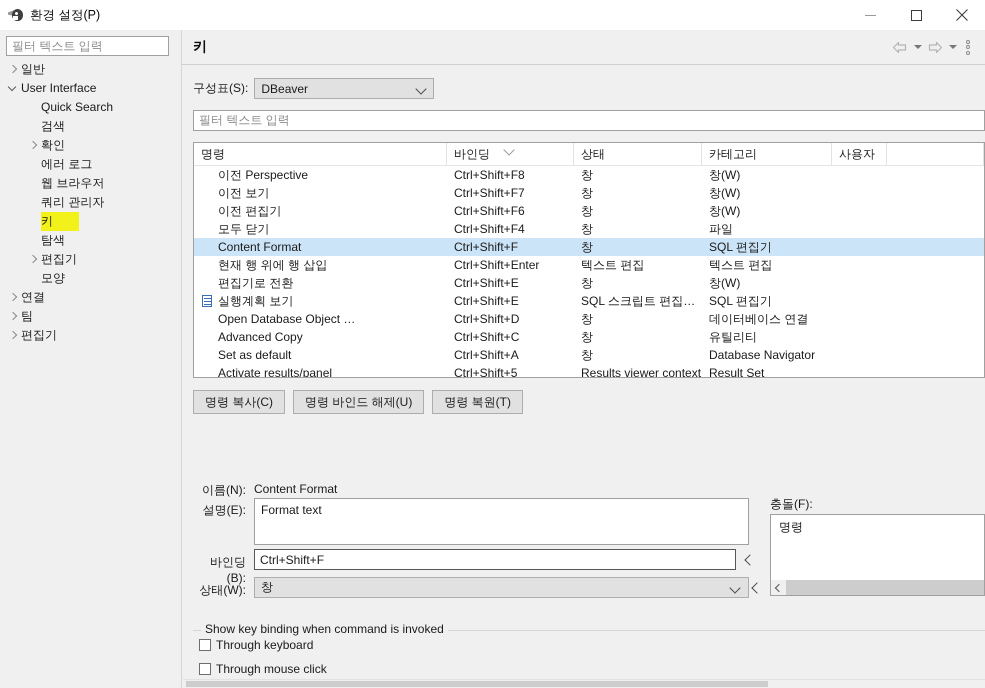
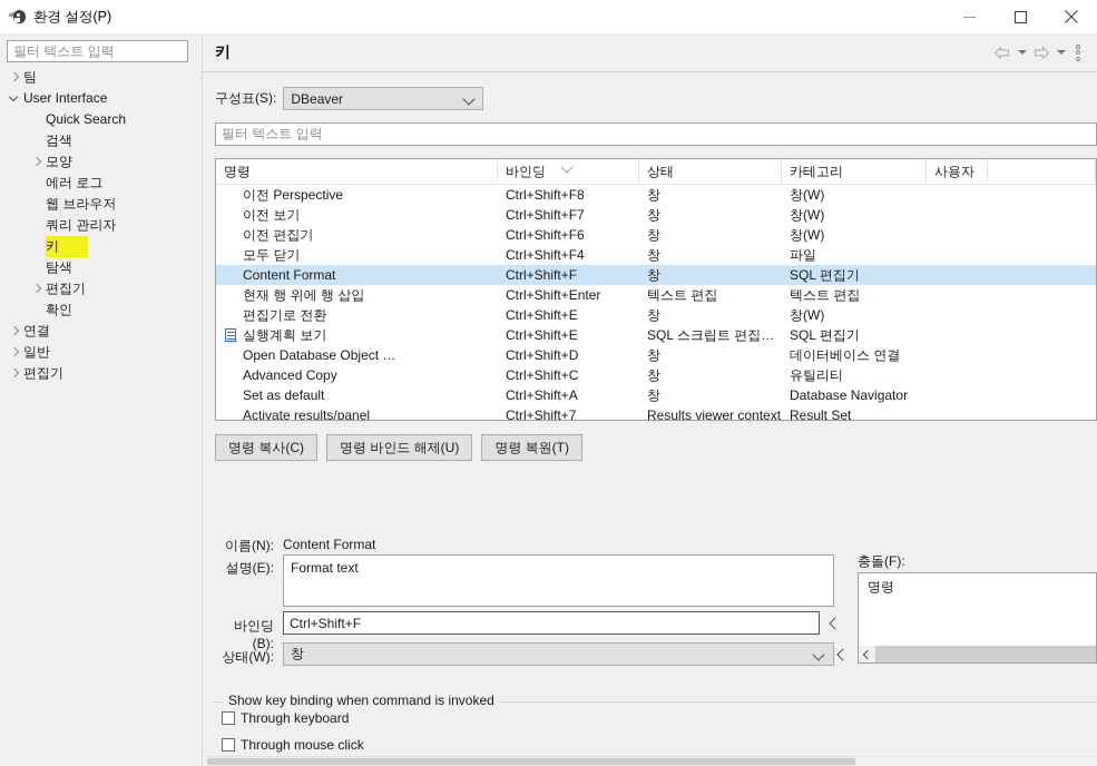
  환경 설정(P)
  필터 텍스트 입력
- 일반
+ 팀
  User Interface
  Quick Search
  검색
- 확인
+ 모양
  에러 로그
  웹 브라우저
  쿼리 관리자
  키
  탐색
  편집기
- 모양
+ 확인
  연결
- 팀
+ 일반
  편집기
  키
  구성표(S):
  DBeaver
  필터 텍스트 입력
  명령
  바인딩
  상태
  카테고리
  사용자
  이전 Perspective
  Ctrl+Shift+F8
  창
  창(W)
  이전 보기
  Ctrl+Shift+F7
  창
  창(W)
  이전 편집기
  Ctrl+Shift+F6
  창
  창(W)
  모두 닫기
  Ctrl+Shift+F4
  창
  파일
  Content Format
  Ctrl+Shift+F
  창
  SQL 편집기
  현재 행 위에 행 삽입
  Ctrl+Shift+Enter
  텍스트 편집
  텍스트 편집
  편집기로 전환
  Ctrl+Shift+E
  창
  창(W)
  실행계획 보기
  Ctrl+Shift+E
  SQL 스크립트 편집…
  SQL 편집기
  Open Database Object …
  Ctrl+Shift+D
  창
  데이터베이스 연결
  Advanced Copy
  Ctrl+Shift+C
  창
  유틸리티
  Set as default
  Ctrl+Shift+A
  창
  Database Navigator
  Activate results/panel
- Ctrl+Shift+5
+ Ctrl+Shift+7
  Results viewer context
  Result Set
  명령 복사(C)
  명령 바인드 해제(U)
  명령 복원(T)
  이름(N):
  Content Format
  설명(E):
  Format text
  바인딩(B):
  Ctrl+Shift+F
  상태(W):
  창
  충돌(F):
  명령
  Show key binding when command is invoked
  Through keyboard
  Through mouse click
